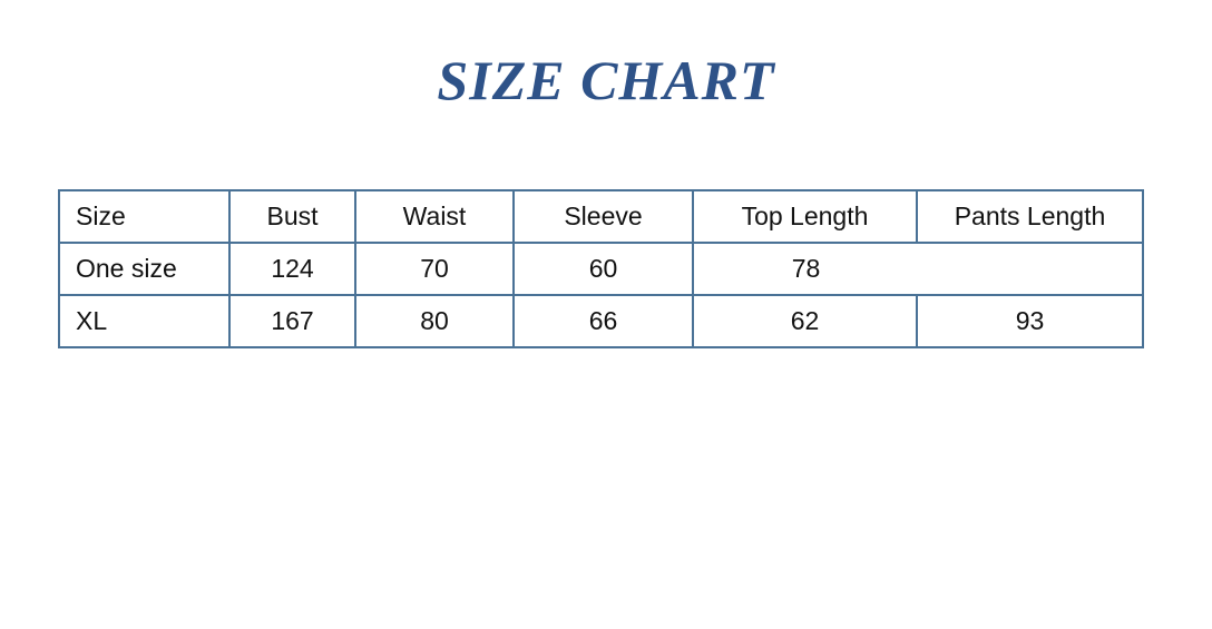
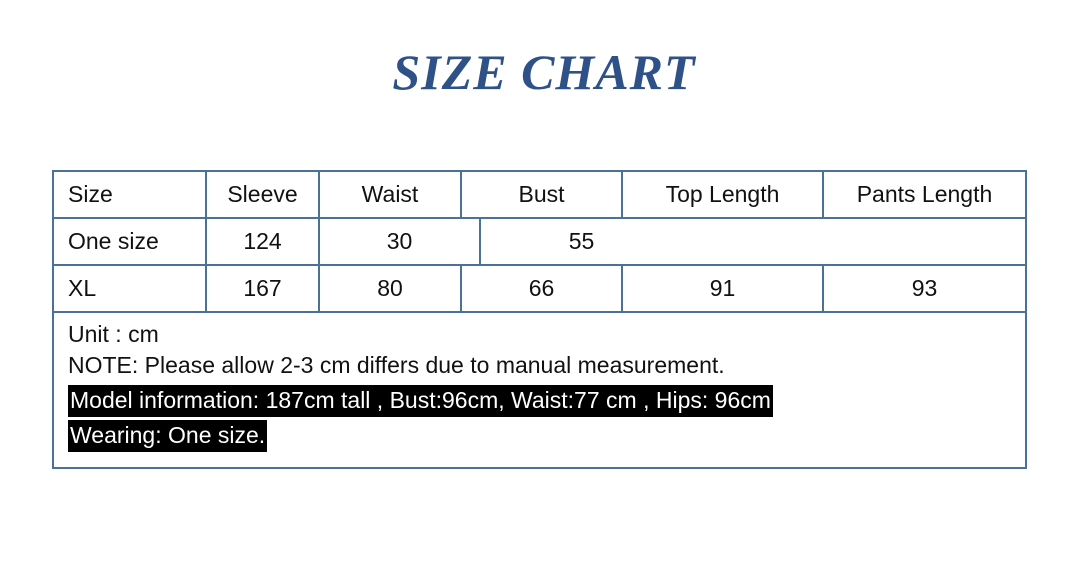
  SIZE CHART
  Size
- Bust
+ Sleeve
  Waist
- Sleeve
+ Bust
  Top Length
  Pants Length
  One size
  124
- 70
- 60
+ 30
- 78
+ 55
  XL
  167
  80
  66
- 62
+ 91
  93
+ Unit : cm
+ NOTE: Please allow 2-3 cm differs due to manual measurement.
+ Model information: 187cm tall , Bust:96cm, Waist:77 cm , Hips: 96cm
+ Wearing: One size.
